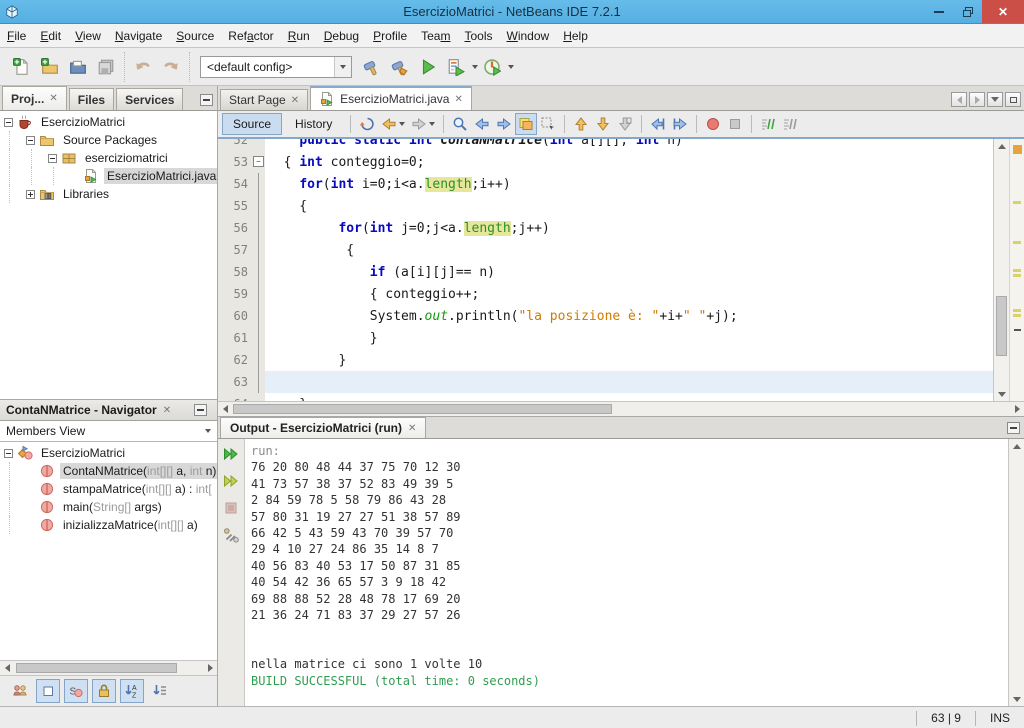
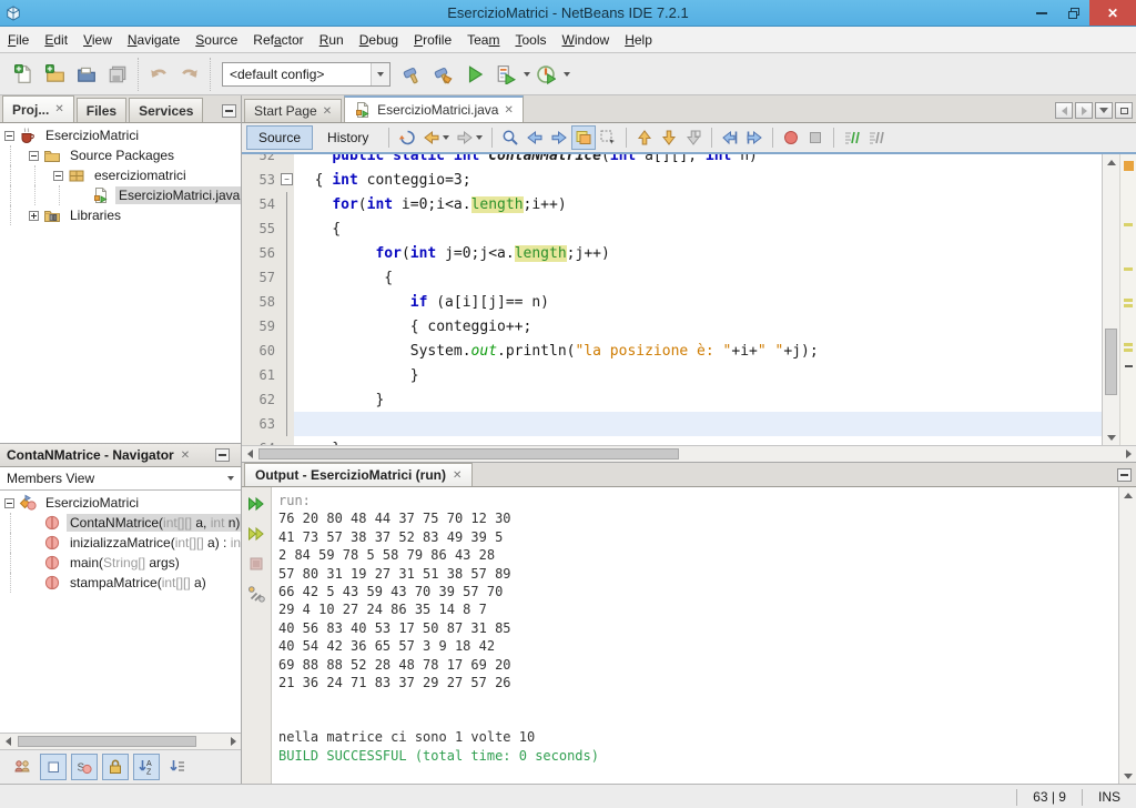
  EsercizioMatrici - NetBeans IDE 7.2.1
  ✕
  File
  Edit
  View
  Navigate
  Source
  Refactor
  Run
  Debug
  Profile
  Team
  Tools
  Window
  Help
  <default config>
  Proj...
  ✕
  Files
  Services
  EsercizioMatrici
  Source Packages
  eserciziomatrici
  EsercizioMatrici.java
  Libraries
  ContaNMatrice - Navigator
  ✕
  Members View
  EsercizioMatrici
  ContaNMatrice(int[][] a, int n)
- stampaMatrice(int[][] a) : int[
+ inizializzaMatrice(int[][] a) : in
  main(String[] args)
- inizializzaMatrice(int[][] a)
+ stampaMatrice(int[][] a)
  S
  Start Page
  ✕
  EsercizioMatrici.java
  ✕
  Source
  History
  52
  public static int
  ContaNMatrice
  (
  int
  a[][],
  int
  n)
  53
  {
  int
- conteggio=0;
+ conteggio=3;
  54
  for
  (
  int
  i=0;i<a.
  length
  ;i++)
  55
  {
  56
  for
  (
  int
  j=0;j<a.
  length
  ;j++)
  57
  {
  58
  if
  (a[i][j]== n)
  59
  { conteggio++;
  60
  System.
  out
  .println(
  "la posizione è: "
  +i+
  " "
  +j);
  61
  }
  62
  }
  63
  Output - EsercizioMatrici (run)
  ✕
  run:
  76 20 80 48 44 37 75 70 12 30
  41 73 57 38 37 52 83 49 39 5
  2 84 59 78 5 58 79 86 43 28
- 57 80 31 19 27 27 51 38 57 89
+ 57 80 31 19 27 31 51 38 57 89
  66 42 5 43 59 43 70 39 57 70
  29 4 10 27 24 86 35 14 8 7
  40 56 83 40 53 17 50 87 31 85
  40 54 42 36 65 57 3 9 18 42
  69 88 88 52 28 48 78 17 69 20
  21 36 24 71 83 37 29 27 57 26
  nella matrice ci sono 1 volte 10
  BUILD SUCCESSFUL (total time: 0 seconds)
  63 | 9
  INS
